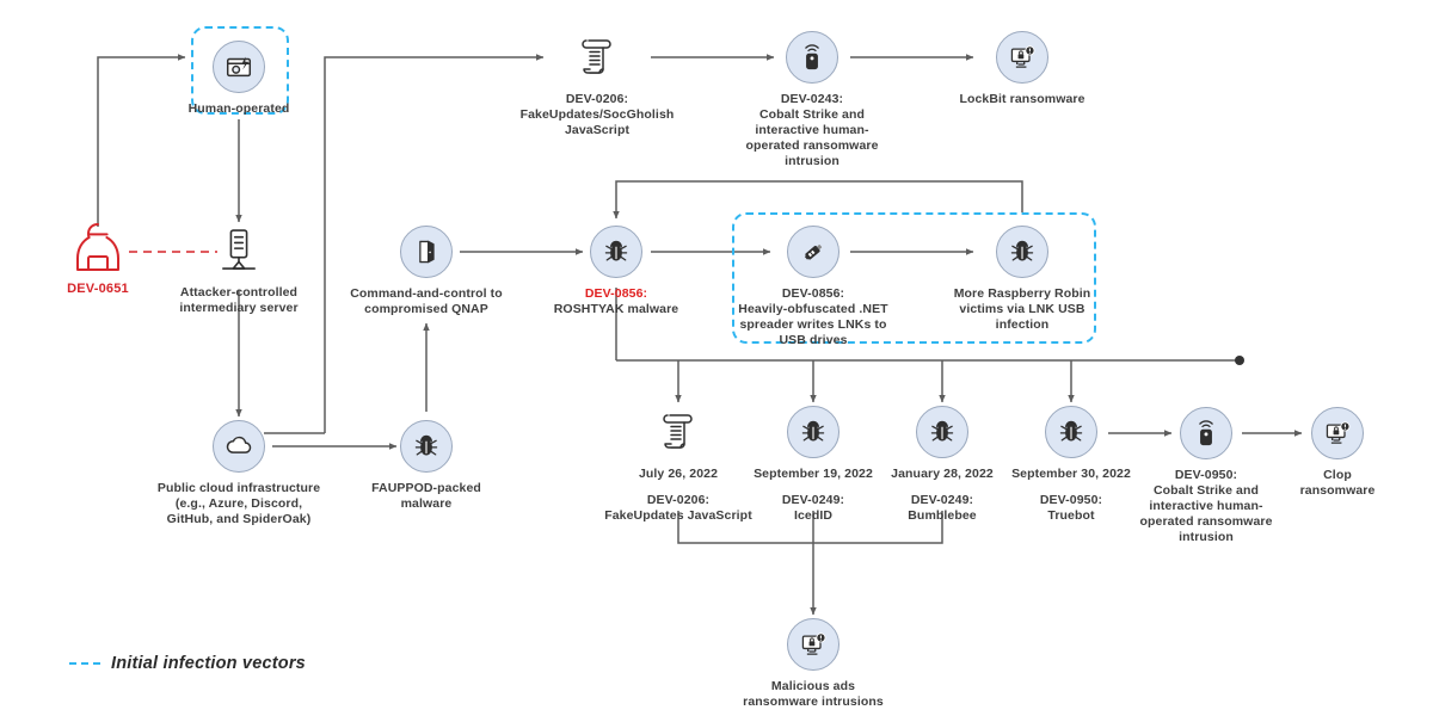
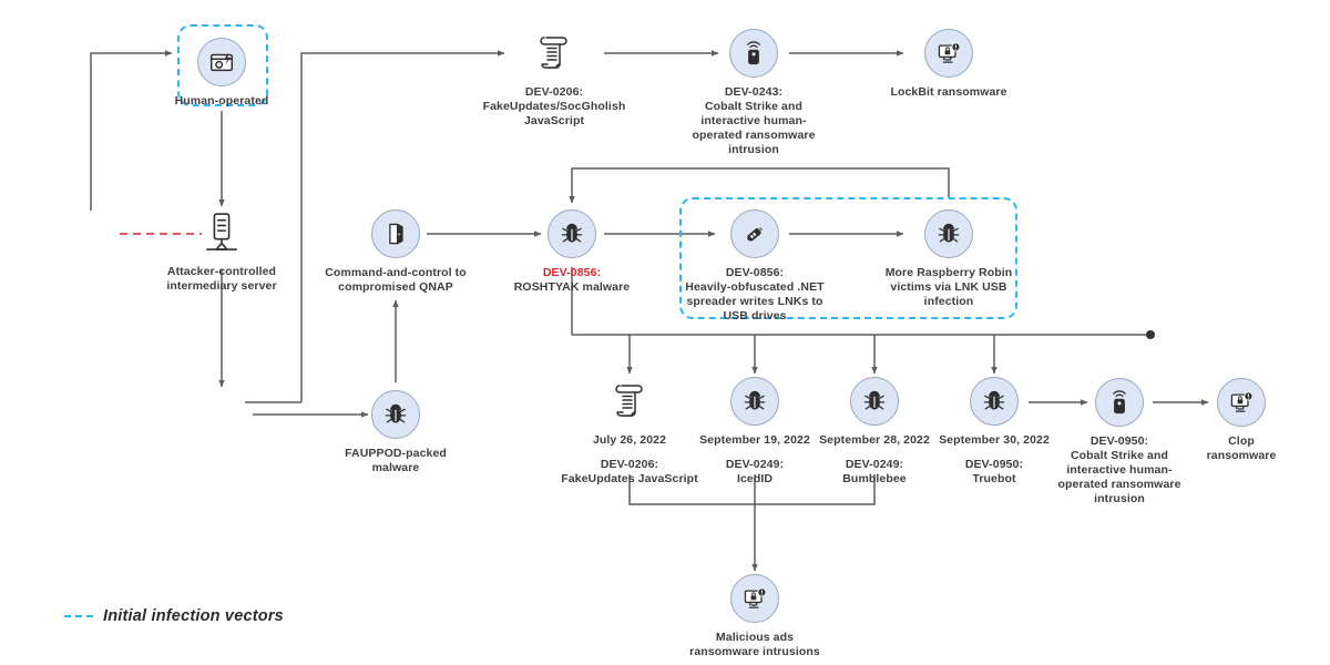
- DEV-0651
  Human-operated
  Attacker-controlled
  intermediary server
- Public cloud infrastructure
- (e.g., Azure, Discord,
- GitHub, and SpiderOak)
  FAUPPOD-packed
  malware
  Command-and-control to
  compromised QNAP
  DEV-0856:
  ROSHTYAK malware
  DEV-0856:
  Heavily-obfuscated .NET
  spreader writes LNKs to
  USB drives
  More Raspberry Robin
  victims via LNK USB
  infection
  DEV-0206:
  FakeUpdates/SocGholish
  JavaScript
  DEV-0243:
  Cobalt Strike and
  interactive human-
  operated ransomware
  intrusion
  LockBit ransomware
  July 26, 2022
  DEV-0206:
  FakeUpdates JavaScript
  September 19, 2022
  DEV-0249:
  IcedID
- January 28, 2022
+ September 28, 2022
  DEV-0249:
  Bumblebee
  September 30, 2022
  DEV-0950:
  Truebot
  DEV-0950:
  Cobalt Strike and
  interactive human-
  operated ransomware
  intrusion
  Clop
  ransomware
  Malicious ads
  ransomware intrusions
  Initial infection vectors
